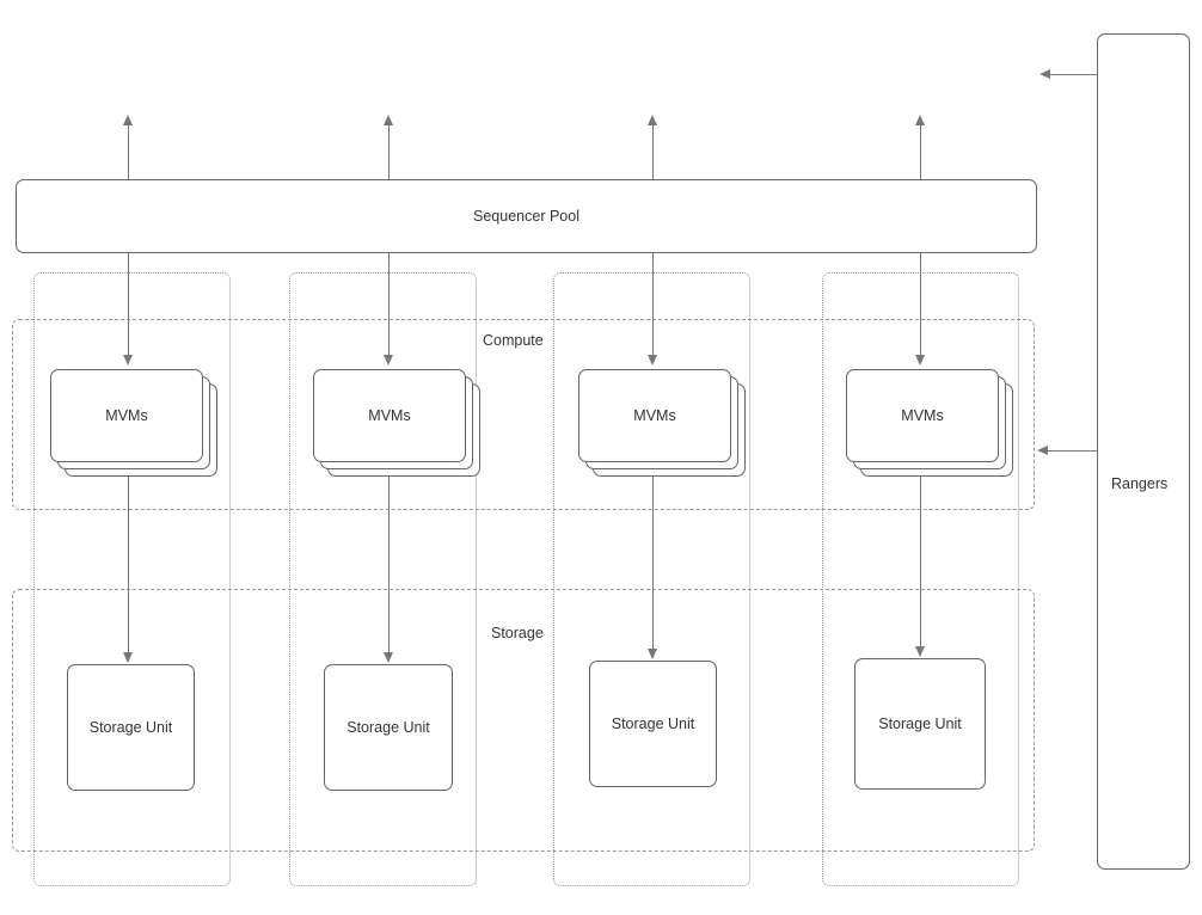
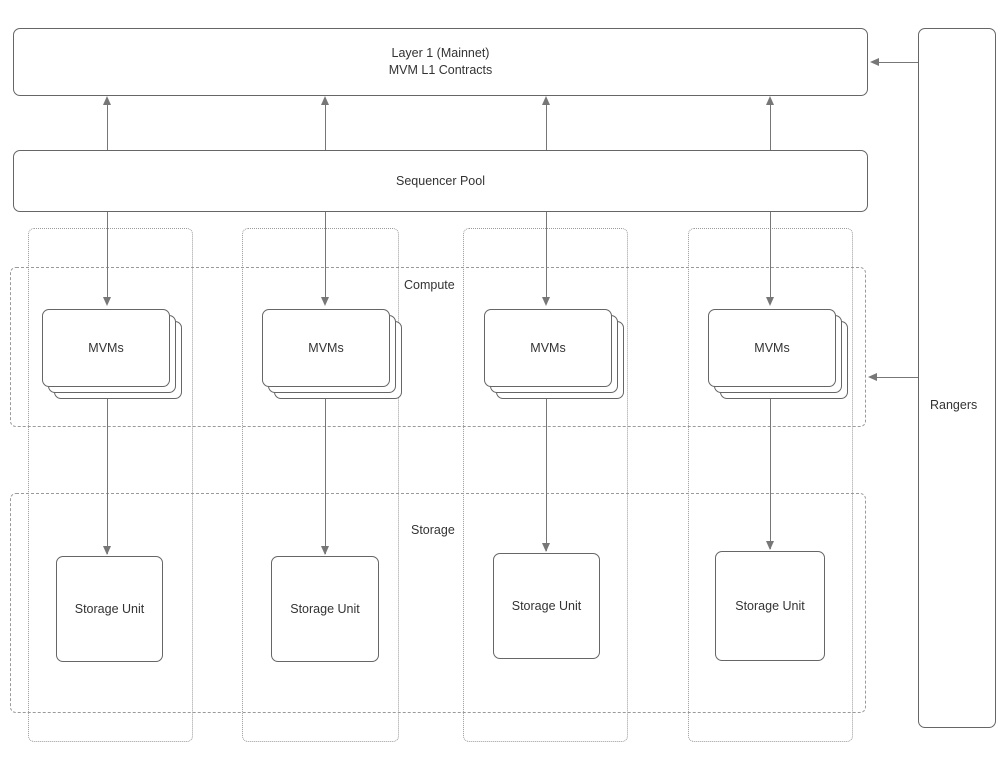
+ Layer 1 (Mainnet)
+ MVM L1 Contracts
  Sequencer Pool
  Rangers
  Compute
  Storage
  MVMs
  MVMs
  MVMs
  MVMs
  Storage Unit
  Storage Unit
  Storage Unit
  Storage Unit
